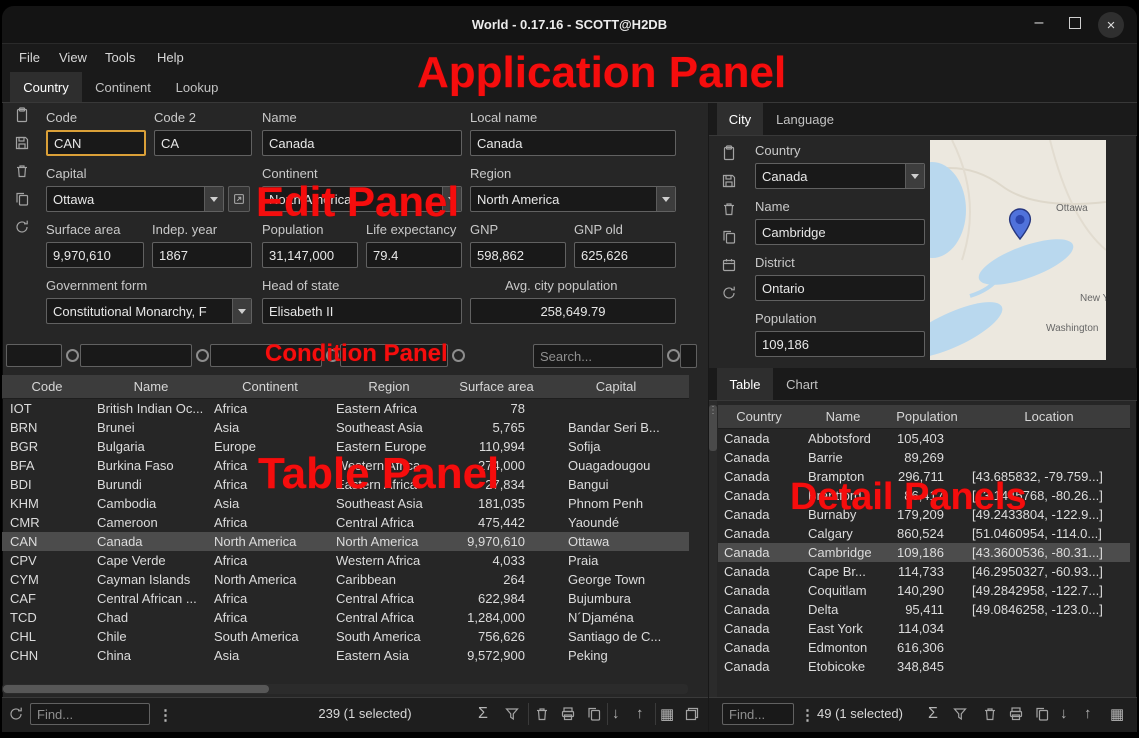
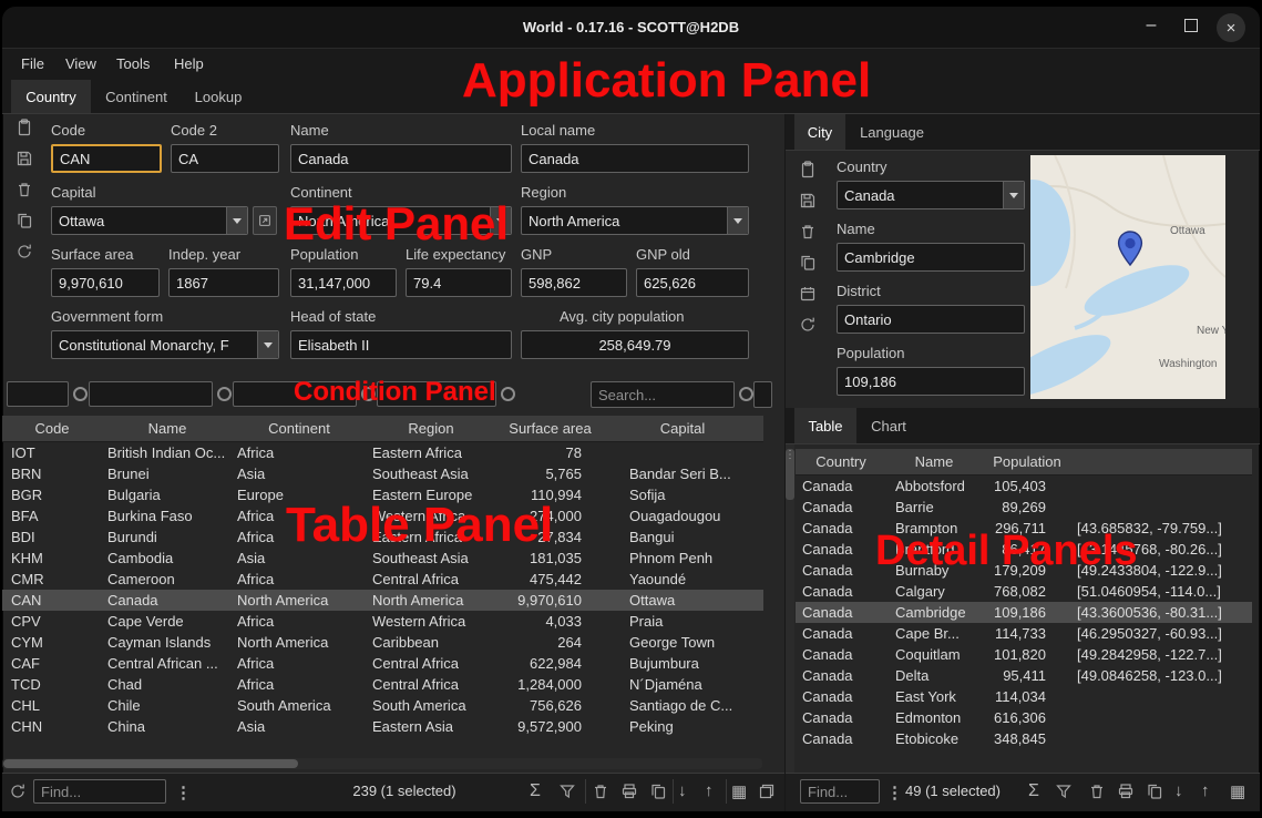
  World - 0.17.16 - SCOTT@H2DB
  –
  ×
  File
  View
  Tools
  Help
  Country
  Continent
  Lookup
  Code
  Code 2
  Name
  Local name
  CAN
  CA
  Canada
  Canada
  Capital
  Continent
  Region
  Ottawa
  North America
  North America
  Surface area
  Indep. year
  Population
  Life expectancy
  GNP
  GNP old
  9,970,610
  1867
  31,147,000
  79.4
  598,862
  625,626
  Government form
  Head of state
  Avg. city population
  Constitutional Monarchy, F
  Elisabeth II
  258,649.79
  Search...
  Code
  Name
  Continent
  Region
  Surface area
  Capital
  IOT
  British Indian Oc...
  Africa
  Eastern Africa
  78
  BRN
  Brunei
  Asia
  Southeast Asia
  5,765
  Bandar Seri B...
  BGR
  Bulgaria
  Europe
  Eastern Europe
  110,994
  Sofija
  BFA
  Burkina Faso
  Africa
  Western Africa
  274,000
  Ouagadougou
  BDI
  Burundi
  Africa
  Eastern Africa
  27,834
  Bangui
  KHM
  Cambodia
  Asia
  Southeast Asia
  181,035
  Phnom Penh
  CMR
  Cameroon
  Africa
  Central Africa
  475,442
  Yaoundé
  CAN
  Canada
  North America
  North America
  9,970,610
  Ottawa
  CPV
  Cape Verde
  Africa
  Western Africa
  4,033
  Praia
  CYM
  Cayman Islands
  North America
  Caribbean
  264
  George Town
  CAF
  Central African ...
  Africa
  Central Africa
  622,984
  Bujumbura
  TCD
  Chad
  Africa
  Central Africa
  1,284,000
  N´Djaména
  CHL
  Chile
  South America
  South America
  756,626
  Santiago de C...
  CHN
  China
  Asia
  Eastern Asia
  9,572,900
  Peking
  Find...
  ⋮
  239 (1 selected)
  Σ
  ↓
  ↑
  ▦
  Find...
  ⋮
  49 (1 selected)
  Σ
  ↓
  ↑
  ▦
  City
  Language
  Country
  Canada
  Name
  Cambridge
  District
  Ontario
  Population
  109,186
  Ottawa
  New Y
  Washington
  Table
  Chart
  ⋮
  Country
  Name
  Population
- Location
  Canada
  Abbotsford
  105,403
  Canada
  Barrie
  89,269
  Canada
  Brampton
  296,711
  [43.685832, -79.759...]
  Canada
  Brantford
  86,417
  [43.1445768, -80.26...]
  Canada
  Burnaby
  179,209
  [49.2433804, -122.9...]
  Canada
  Calgary
- 860,524
+ 768,082
  [51.0460954, -114.0...]
  Canada
  Cambridge
  109,186
  [43.3600536, -80.31...]
  Canada
  Cape Br...
  114,733
  [46.2950327, -60.93...]
  Canada
  Coquitlam
- 140,290
+ 101,820
  [49.2842958, -122.7...]
  Canada
  Delta
  95,411
  [49.0846258, -123.0...]
  Canada
  East York
  114,034
  Canada
  Edmonton
  616,306
  Canada
  Etobicoke
  348,845
  Application Panel
  Edit Panel
  Condition Panel
  Table Panel
  Detail Panels
